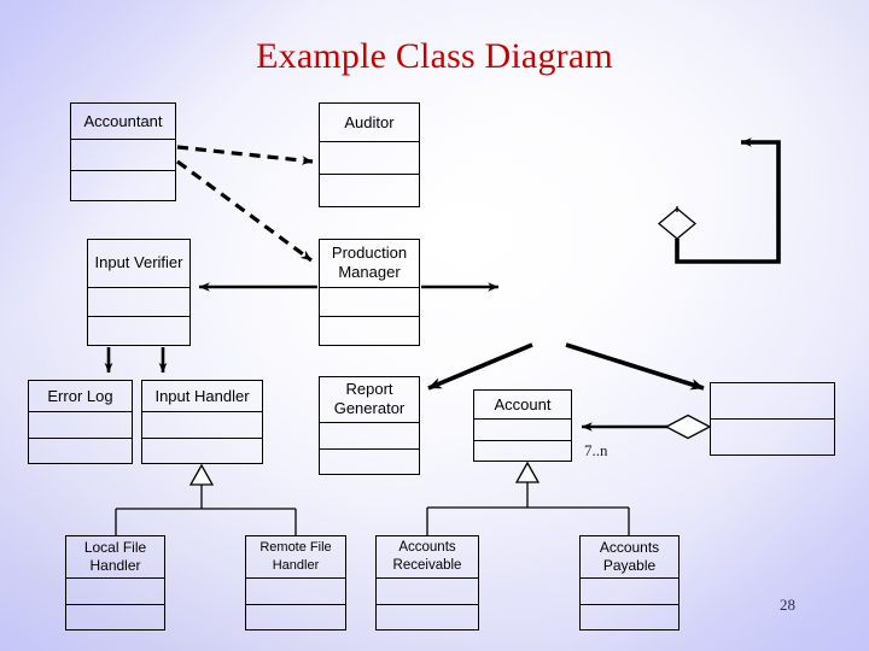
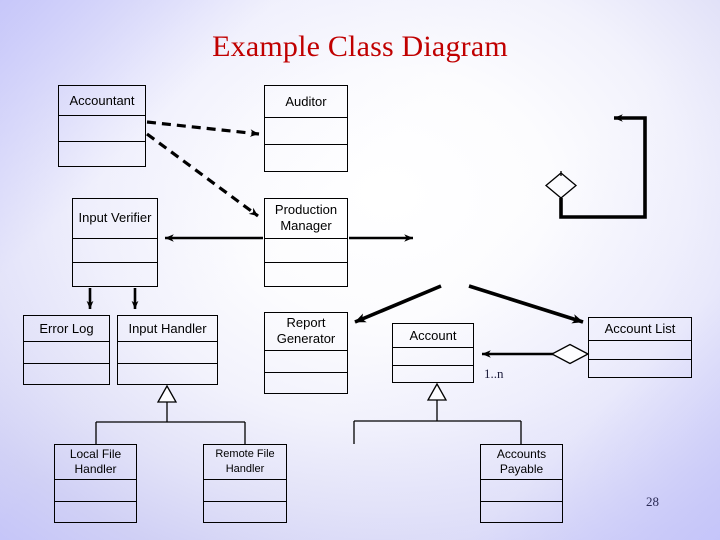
  Example Class Diagram
  Accountant
  Auditor
  Input Verifier
  Production Manager
  Error Log
  Input Handler
  Report Generator
  Account
+ Account List
  Local File Handler
  Remote File Handler
- Accounts Receivable
  Accounts Payable
- 7..n
+ 1..n
  28
